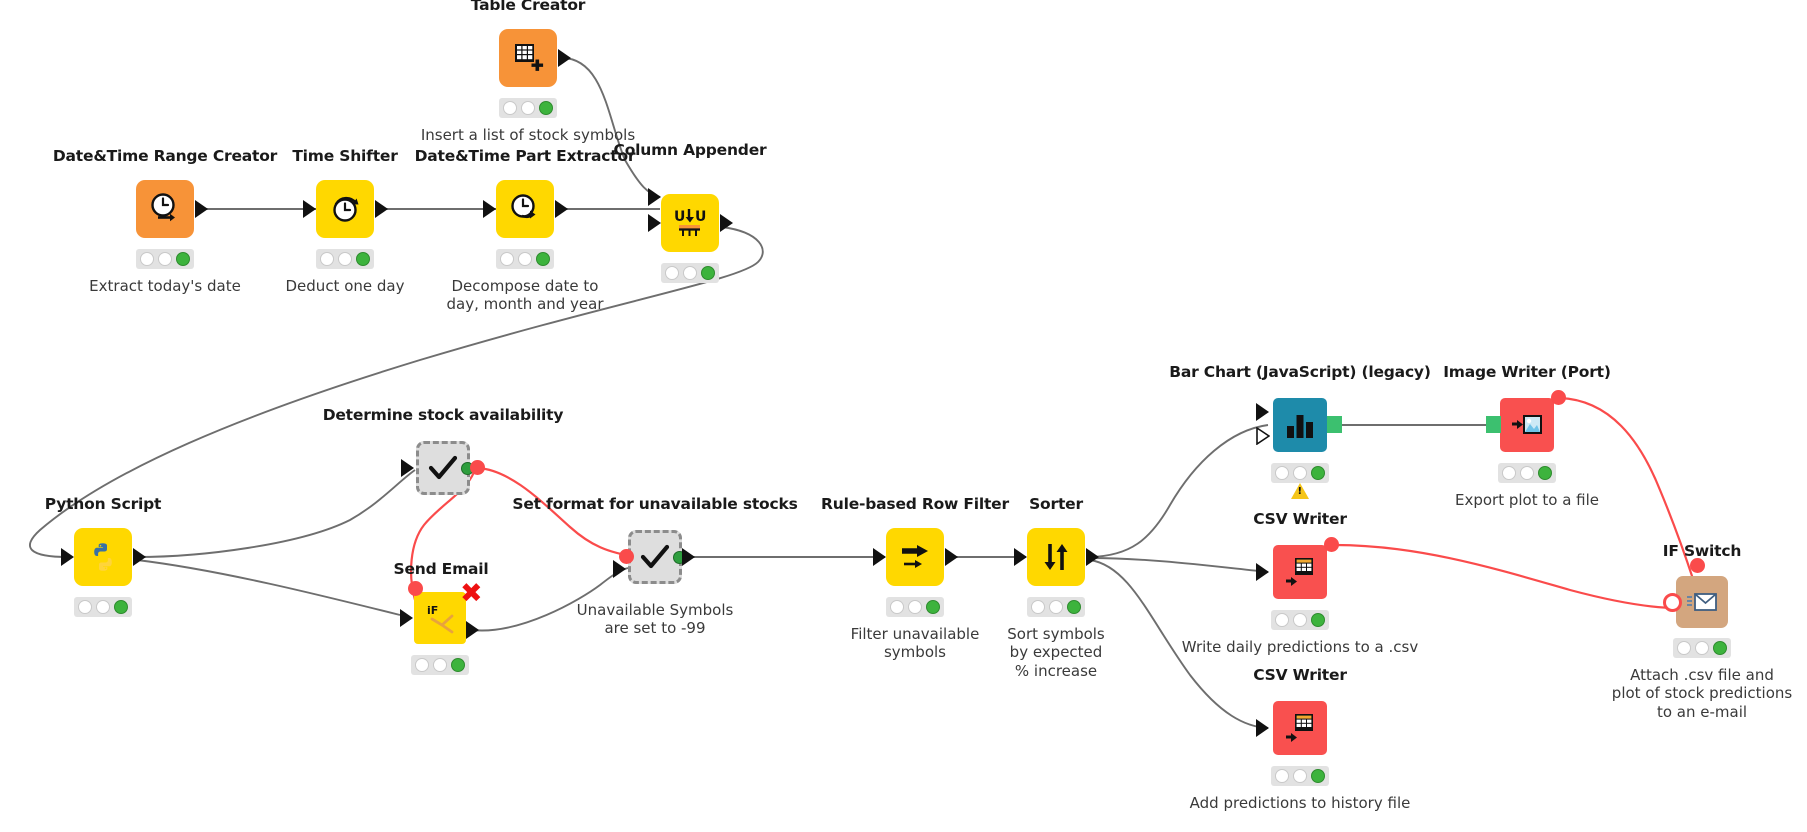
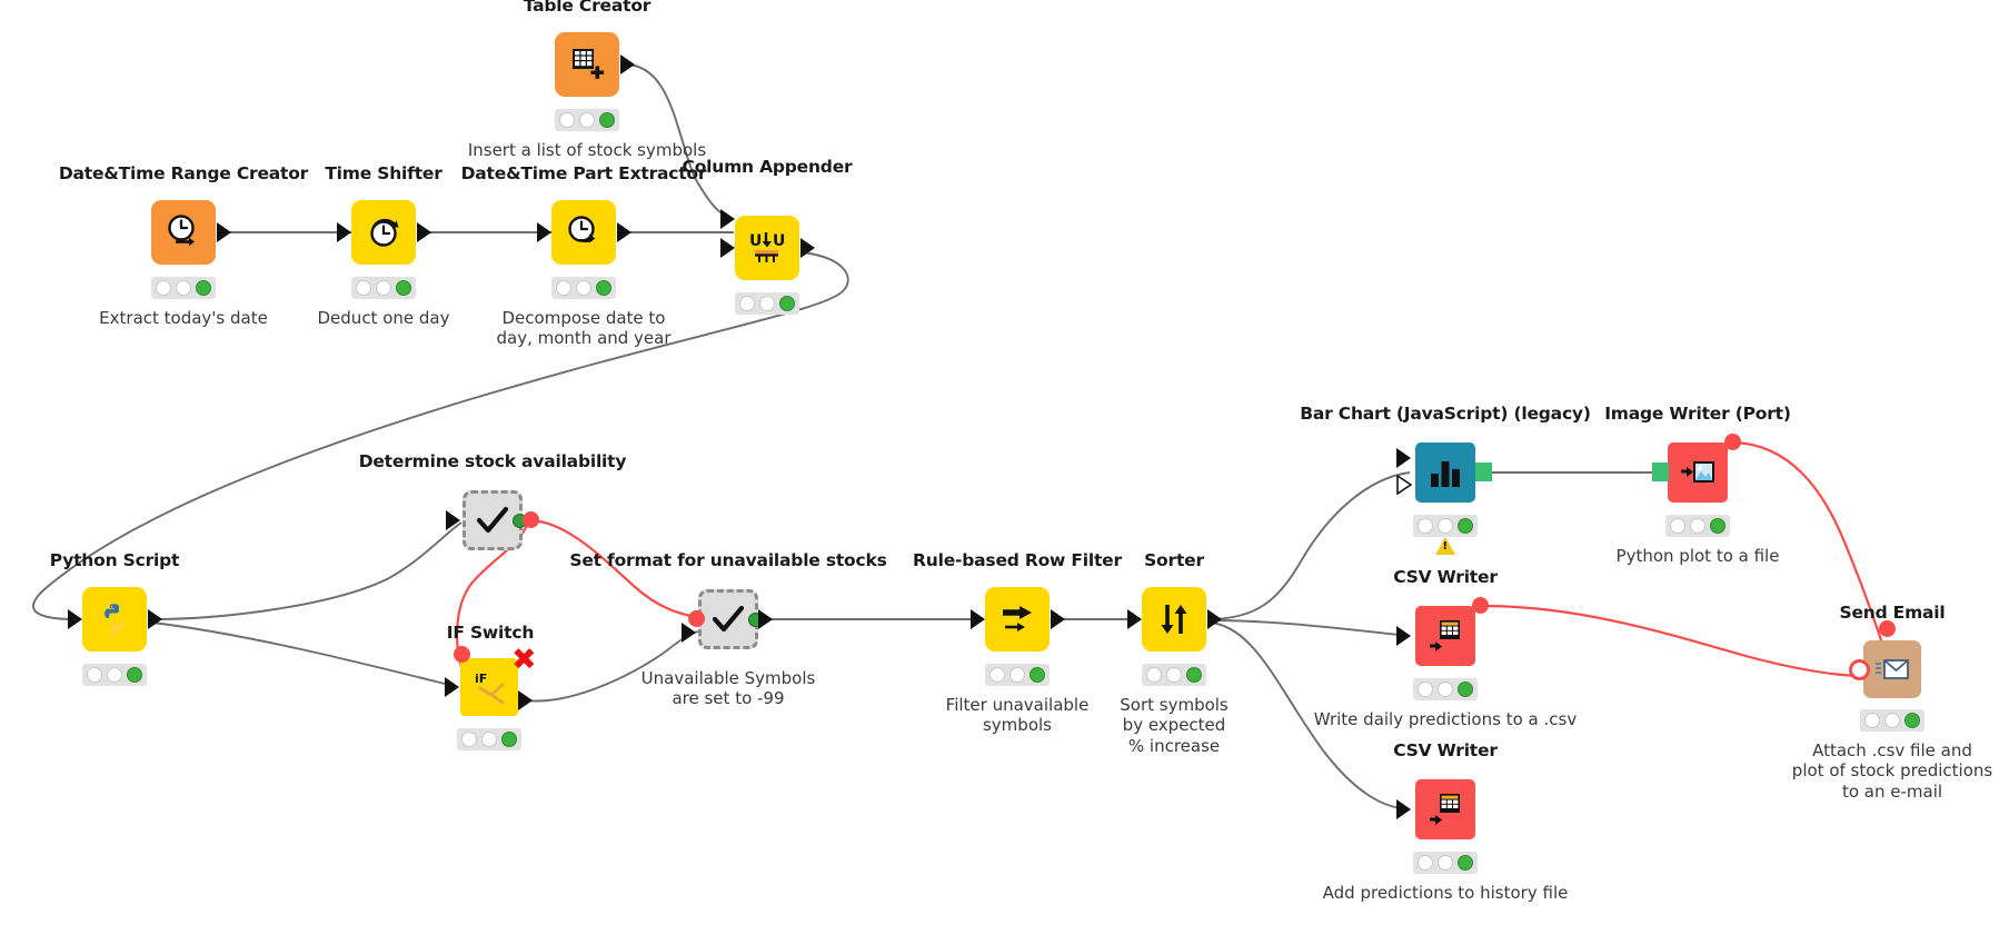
  Table Creator
  Insert a list of stock symbols
  Date&Time Range Creator
  Extract today's date
  Time Shifter
  Deduct one day
  Date&Time Part Extractor
  Decompose date to
  day, month and year
  Column Appender
  U
  U
  Python Script
  Determine stock availability
- Send Email
+ IF Switch
  iF
  ✖
  Set format for unavailable stocks
  Unavailable Symbols
  are set to -99
  Rule-based Row Filter
  Filter unavailable
  symbols
  Sorter
  Sort symbols
  by expected
  % increase
  Bar Chart (JavaScript) (legacy)
  Image Writer (Port)
- Export plot to a file
+ Python plot to a file
  CSV Writer
  Write daily predictions to a .csv
  CSV Writer
  Add predictions to history file
- IF Switch
+ Send Email
  Attach .csv file and
  plot of stock predictions
  to an e-mail
